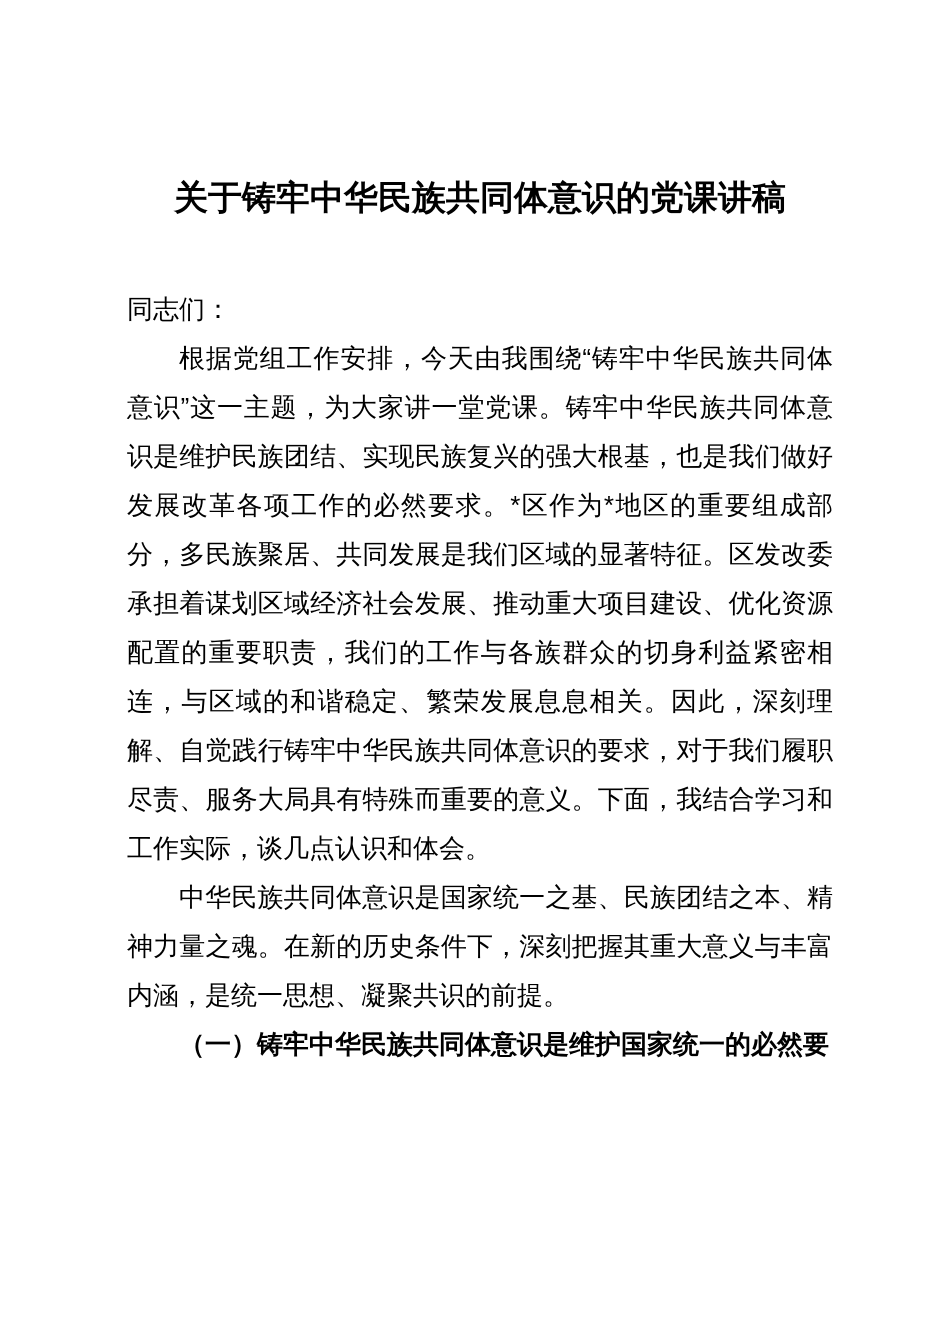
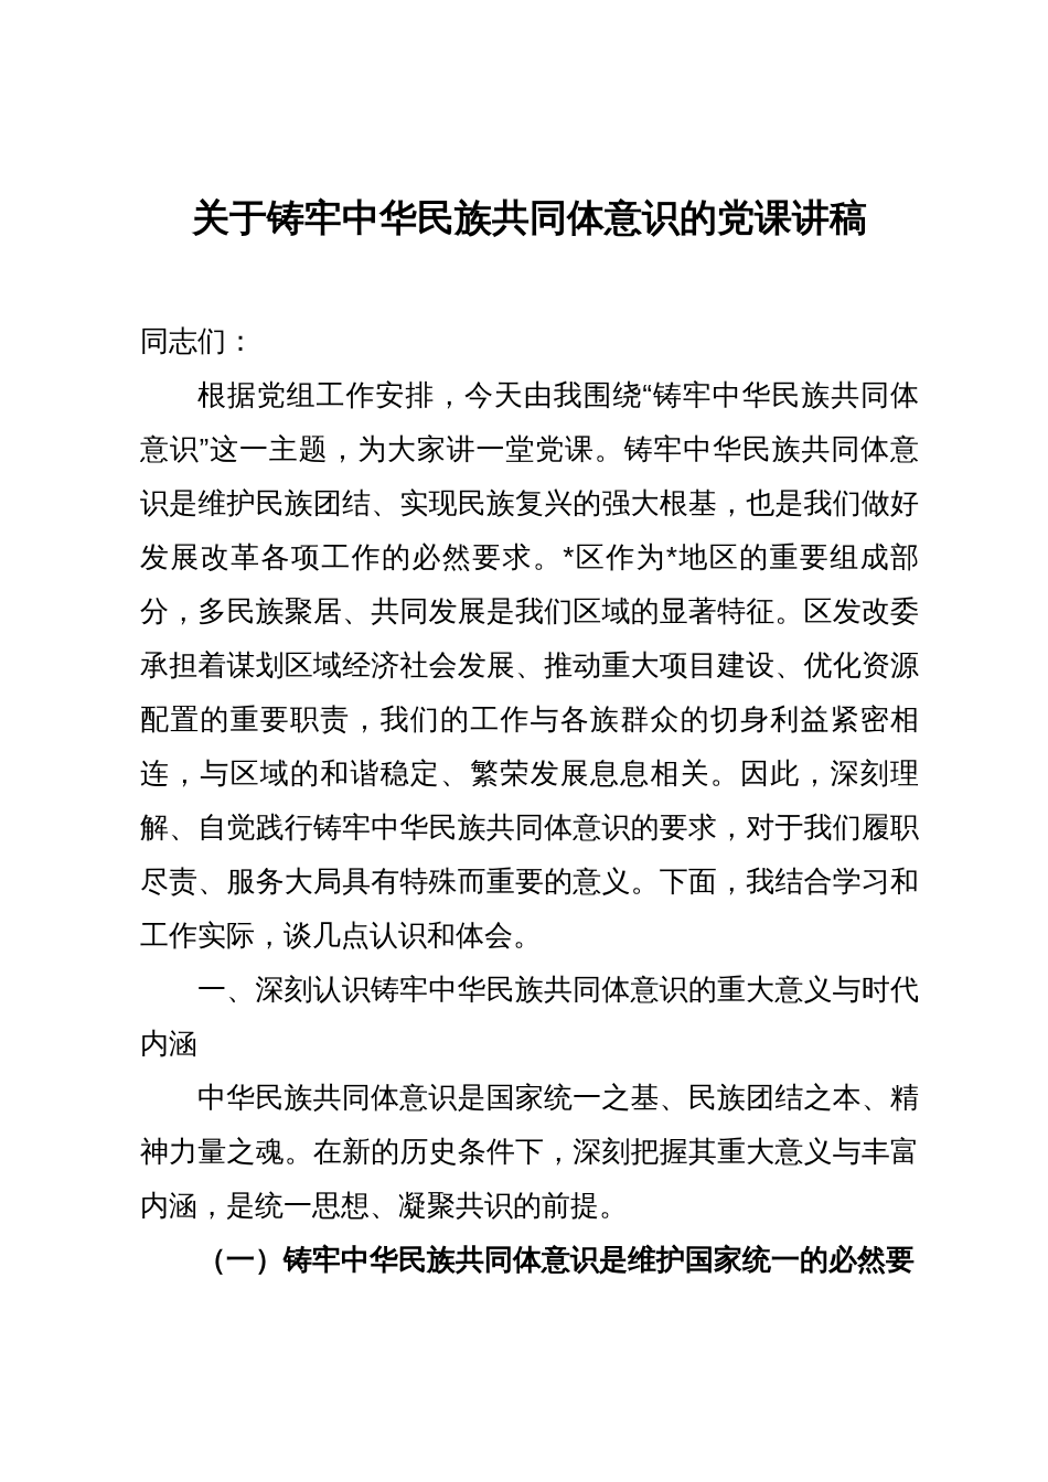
  关于铸牢中华民族共同体意识的党课讲稿
  同志们：
  根据党组工作安排，今天由我围绕“铸牢中华民族共同体意识”这一主题，为大家讲一堂党课。铸牢中华民族共同体意识是维护民族团结、实现民族复兴的强大根基，也是我们做好发展改革各项工作的必然要求。*区作为*地区的重要组成部分，多民族聚居、共同发展是我们区域的显著特征。区发改委承担着谋划区域经济社会发展、推动重大项目建设、优化资源配置的重要职责，我们的工作与各族群众的切身利益紧密相连，与区域的和谐稳定、繁荣发展息息相关。因此，深刻理解、自觉践行铸牢中华民族共同体意识的要求，对于我们履职尽责、服务大局具有特殊而重要的意义。下面，我结合学习和工作实际，谈几点认识和体会。
+ 一、深刻认识铸牢中华民族共同体意识的重大意义与时代内涵
  中华民族共同体意识是国家统一之基、民族团结之本、精神力量之魂。在新的历史条件下，深刻把握其重大意义与丰富内涵，是统一思想、凝聚共识的前提。
  （一）铸牢中华民族共同体意识是维护国家统一的必然要
